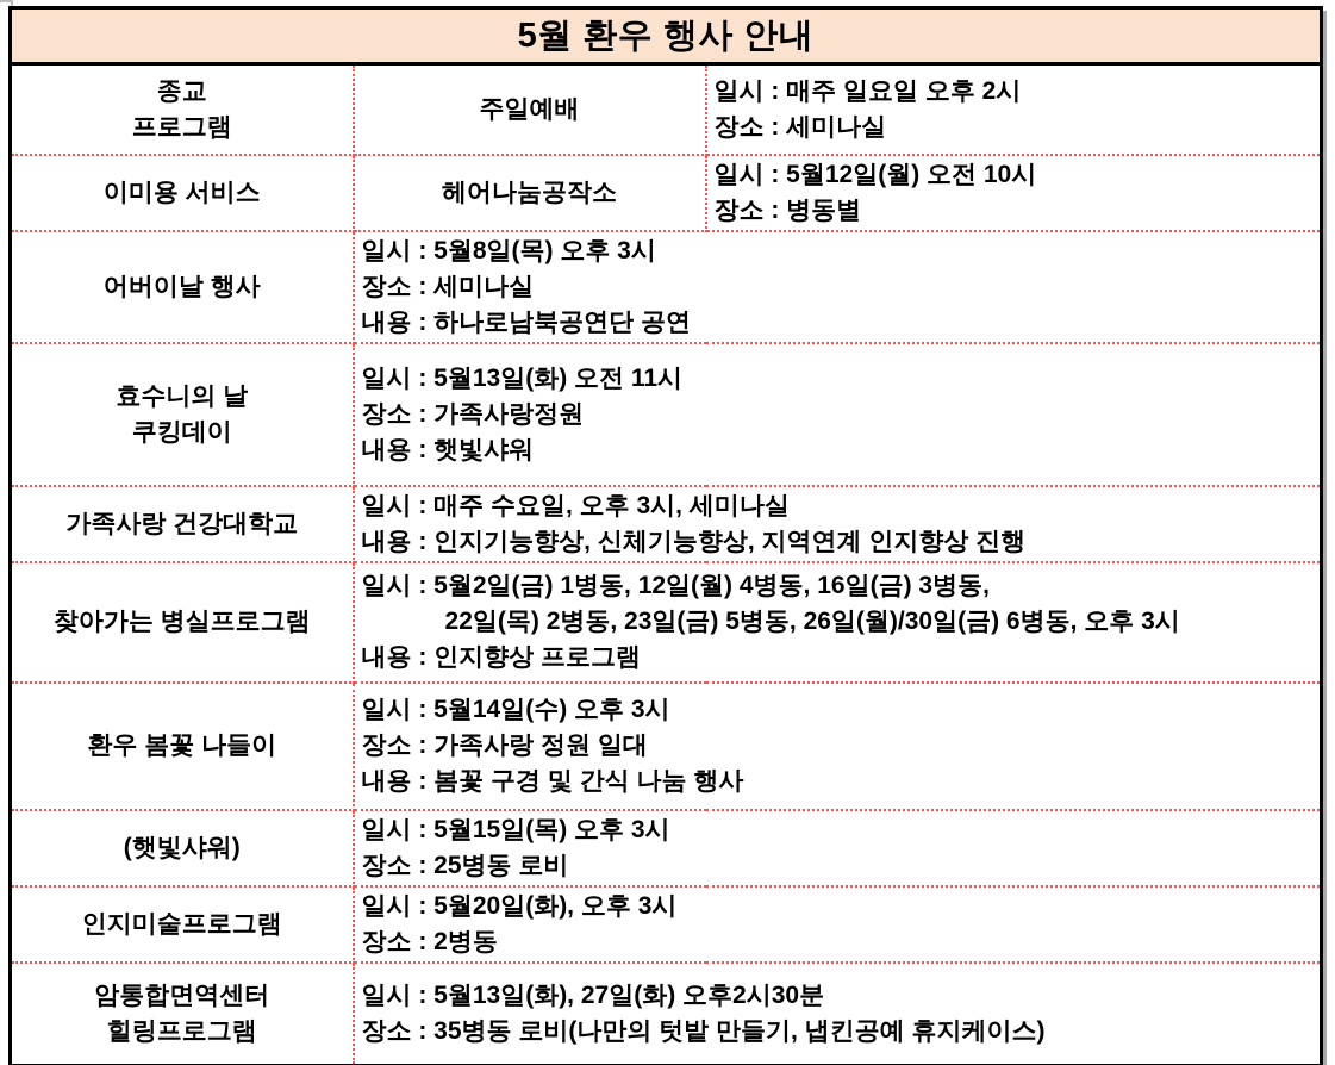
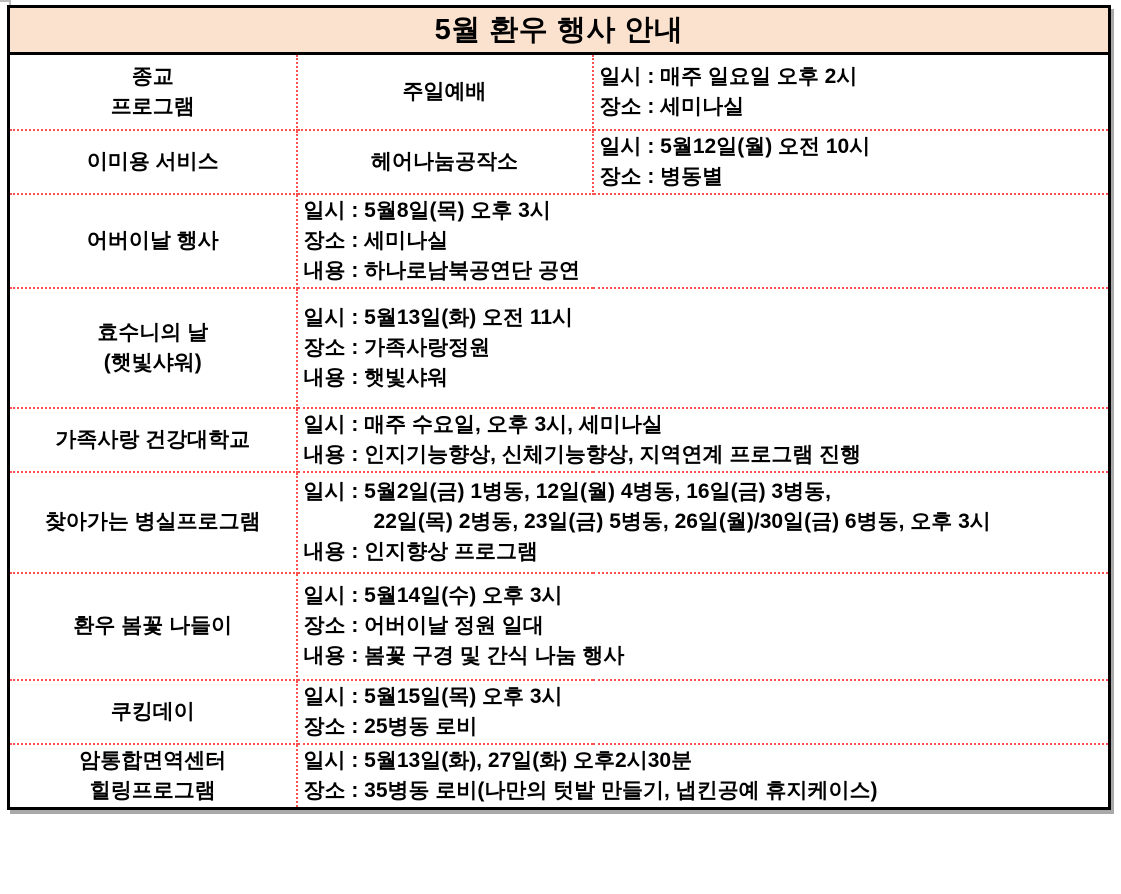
  5월 환우 행사 안내
  종교프로그램	주일예배	일시 : 매주 일요일 오후 2시장소 : 세미나실
  이미용 서비스	헤어나눔공작소	일시 : 5월12일(월) 오전 10시장소 : 병동별
  어버이날 행사	일시 : 5월8일(목) 오후 3시장소 : 세미나실내용 : 하나로남북공연단 공연
- 효수니의 날쿠킹데이	일시 : 5월13일(화) 오전 11시장소 : 가족사랑정원내용 : 햇빛샤워
+ 효수니의 날(햇빛샤워)	일시 : 5월13일(화) 오전 11시장소 : 가족사랑정원내용 : 햇빛샤워
- 가족사랑 건강대학교	일시 : 매주 수요일, 오후 3시, 세미나실내용 : 인지기능향상, 신체기능향상, 지역연계 인지향상 진행
+ 가족사랑 건강대학교	일시 : 매주 수요일, 오후 3시, 세미나실내용 : 인지기능향상, 신체기능향상, 지역연계 프로그램 진행
  찾아가는 병실프로그램	일시 : 5월2일(금) 1병동, 12일(월) 4병동, 16일(금) 3병동, 22일(목) 2병동, 23일(금) 5병동, 26일(월)/30일(금) 6병동, 오후 3시내용 : 인지향상 프로그램
- 환우 봄꽃 나들이	일시 : 5월14일(수) 오후 3시장소 : 가족사랑 정원 일대내용 : 봄꽃 구경 및 간식 나눔 행사
+ 환우 봄꽃 나들이	일시 : 5월14일(수) 오후 3시장소 : 어버이날 정원 일대내용 : 봄꽃 구경 및 간식 나눔 행사
- (햇빛샤워)	일시 : 5월15일(목) 오후 3시장소 : 25병동 로비
+ 쿠킹데이	일시 : 5월15일(목) 오후 3시장소 : 25병동 로비
- 인지미술프로그램	일시 : 5월20일(화), 오후 3시장소 : 2병동
  암통합면역센터힐링프로그램	일시 : 5월13일(화), 27일(화) 오후2시30분장소 : 35병동 로비(나만의 텃밭 만들기, 냅킨공예 휴지케이스)
